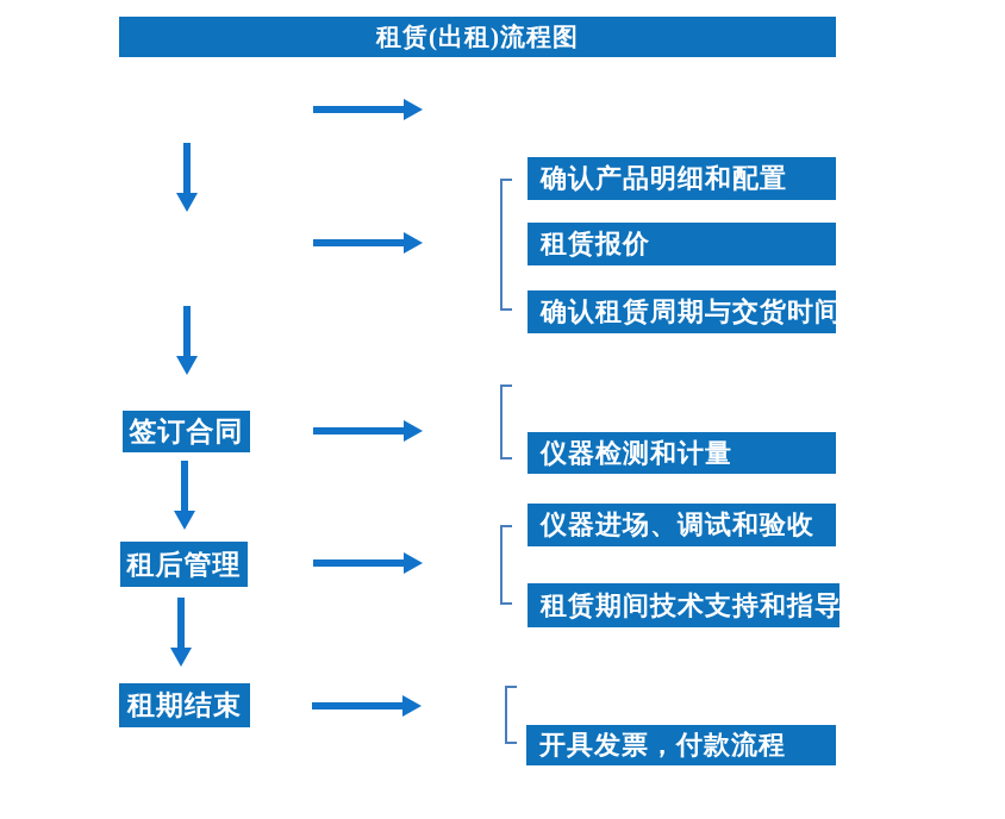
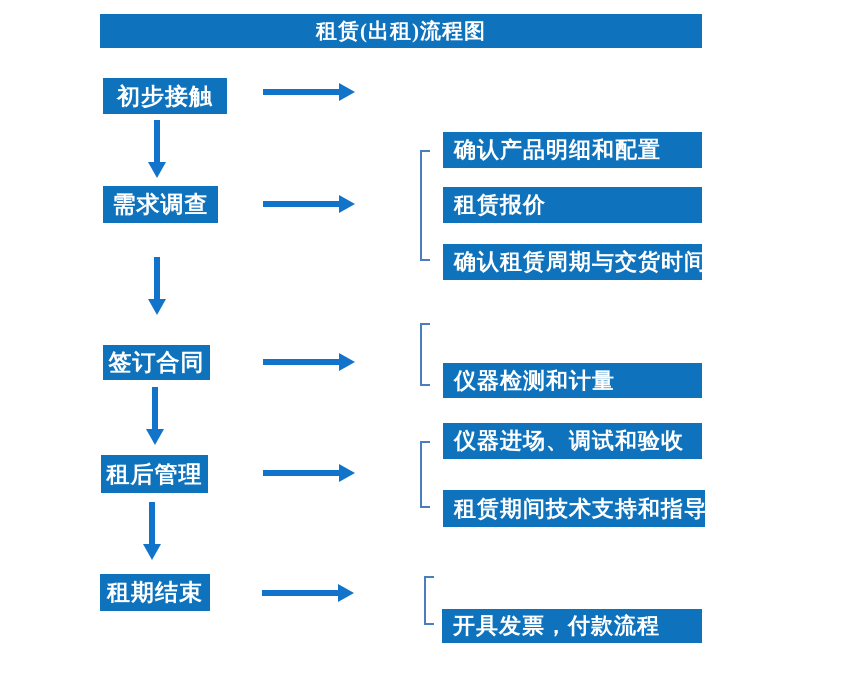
  租赁(出租)流程图
+ 初步接触
+ 需求调查
  签订合同
  租后管理
  租期结束
  确认产品明细和配置
  租赁报价
  确认租赁周期与交货时间
  仪器检测和计量
  仪器进场、调试和验收
  租赁期间技术支持和指导
  开具发票，付款流程
